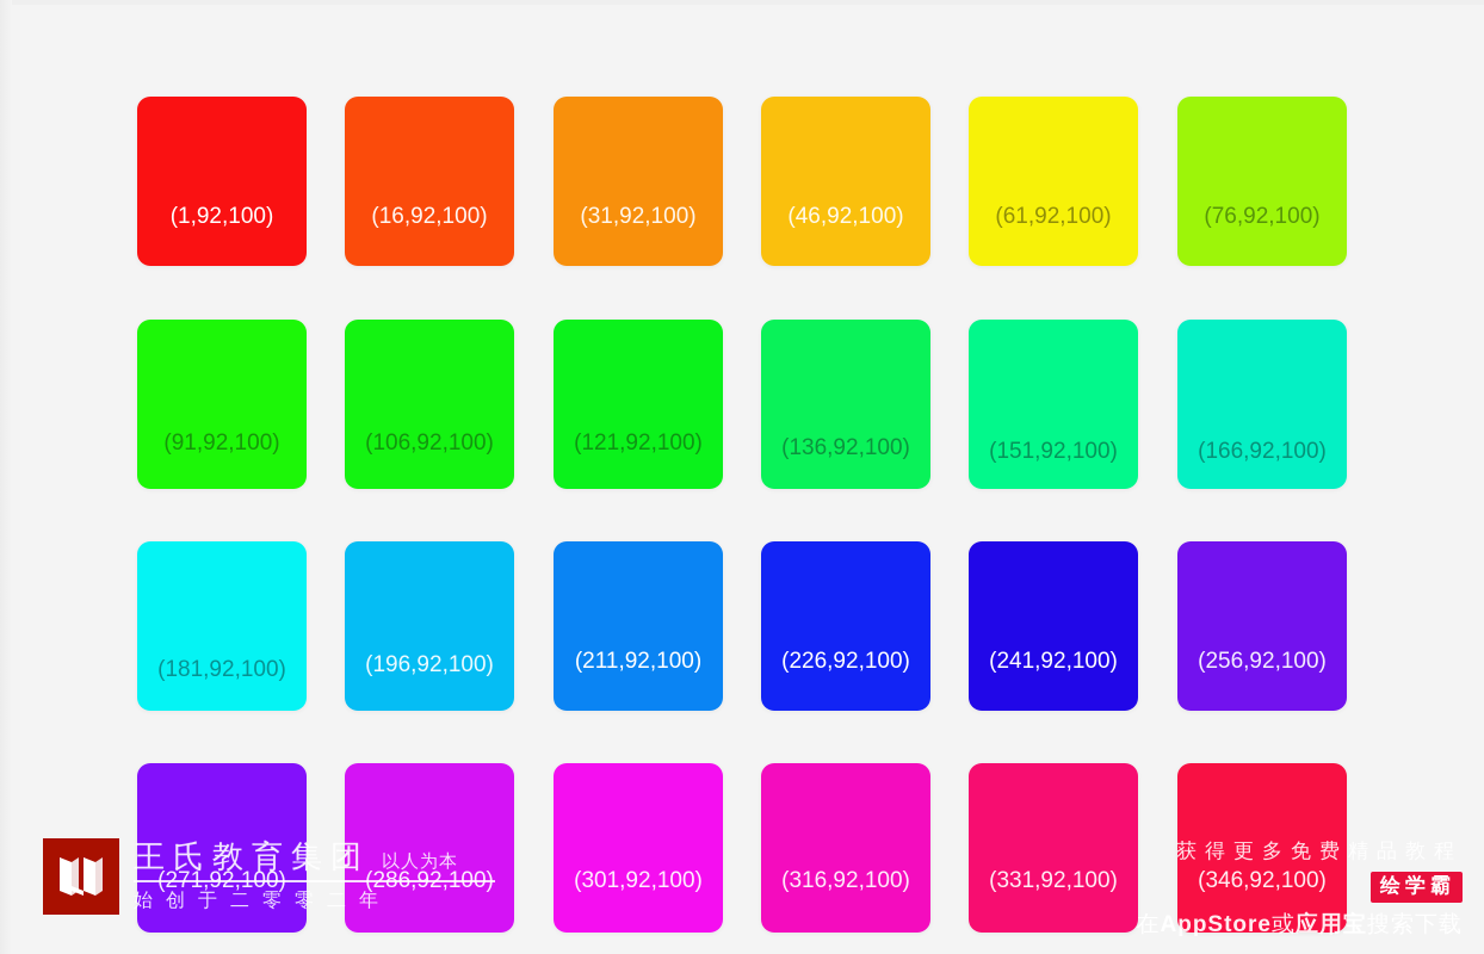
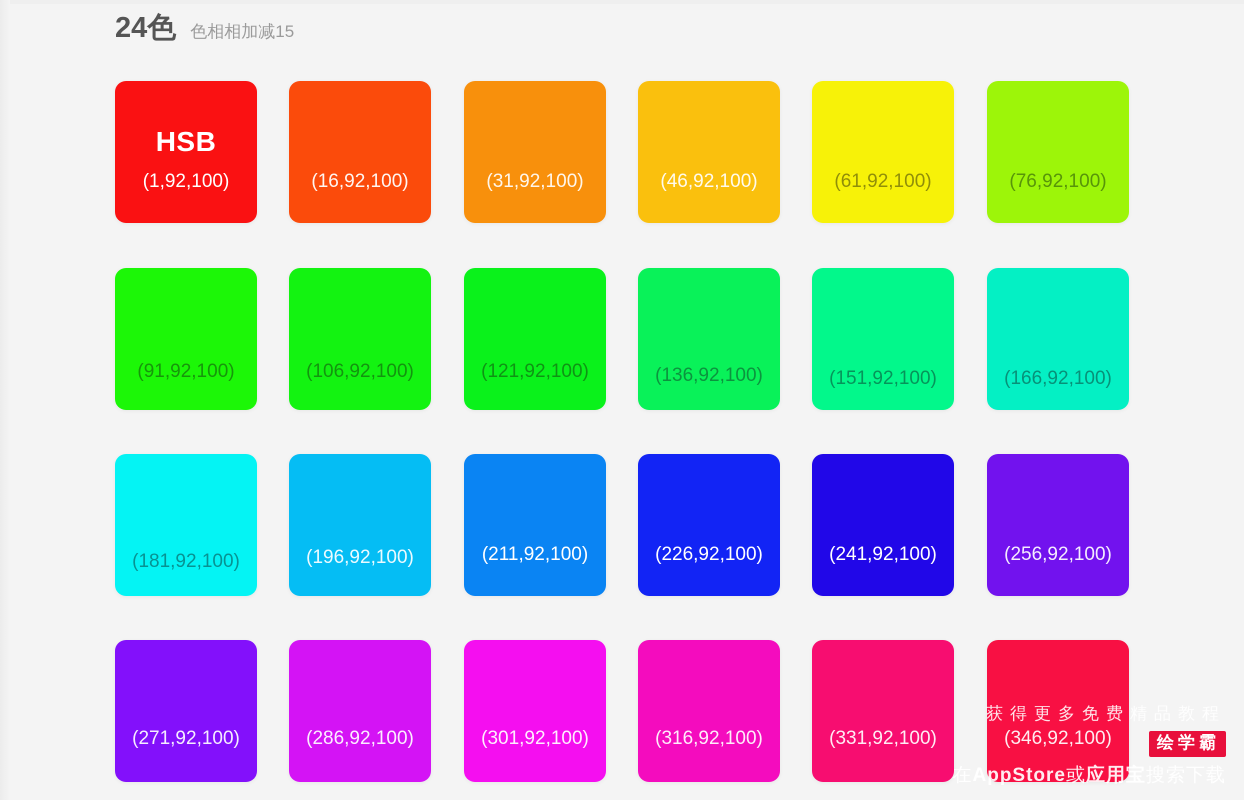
+ 24色
+ 色相相加减15
+ HSB
  (1,92,100)
  (16,92,100)
  (31,92,100)
  (46,92,100)
  (61,92,100)
  (76,92,100)
  (91,92,100)
  (106,92,100)
  (121,92,100)
  (136,92,100)
  (151,92,100)
  (166,92,100)
  (181,92,100)
  (196,92,100)
  (211,92,100)
  (226,92,100)
  (241,92,100)
  (256,92,100)
  (271,92,100)
  (286,92,100)
  (301,92,100)
  (316,92,100)
  (331,92,100)
  (346,92,100)
- 王氏教育集团
- 以人为本
- 始创于二零零二年
  获得更多免费精品教程
  绘学霸
  在AppStore或应用宝
